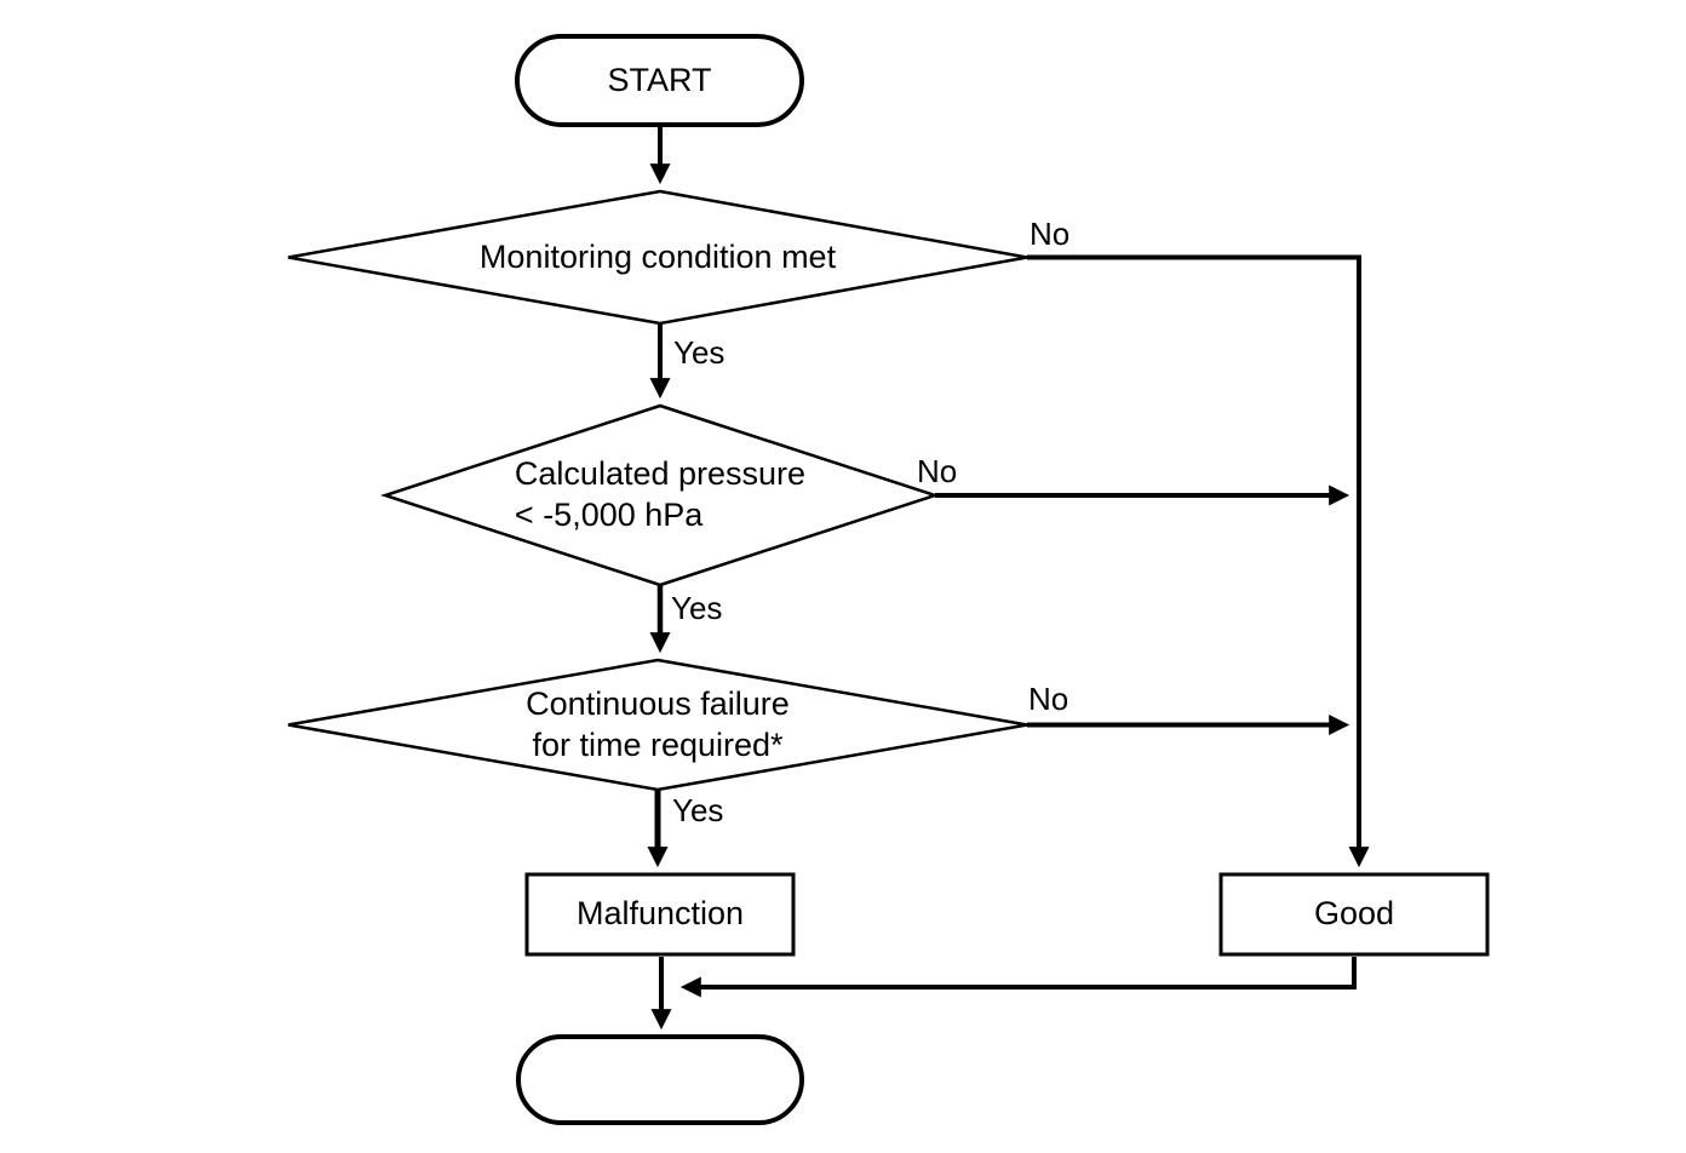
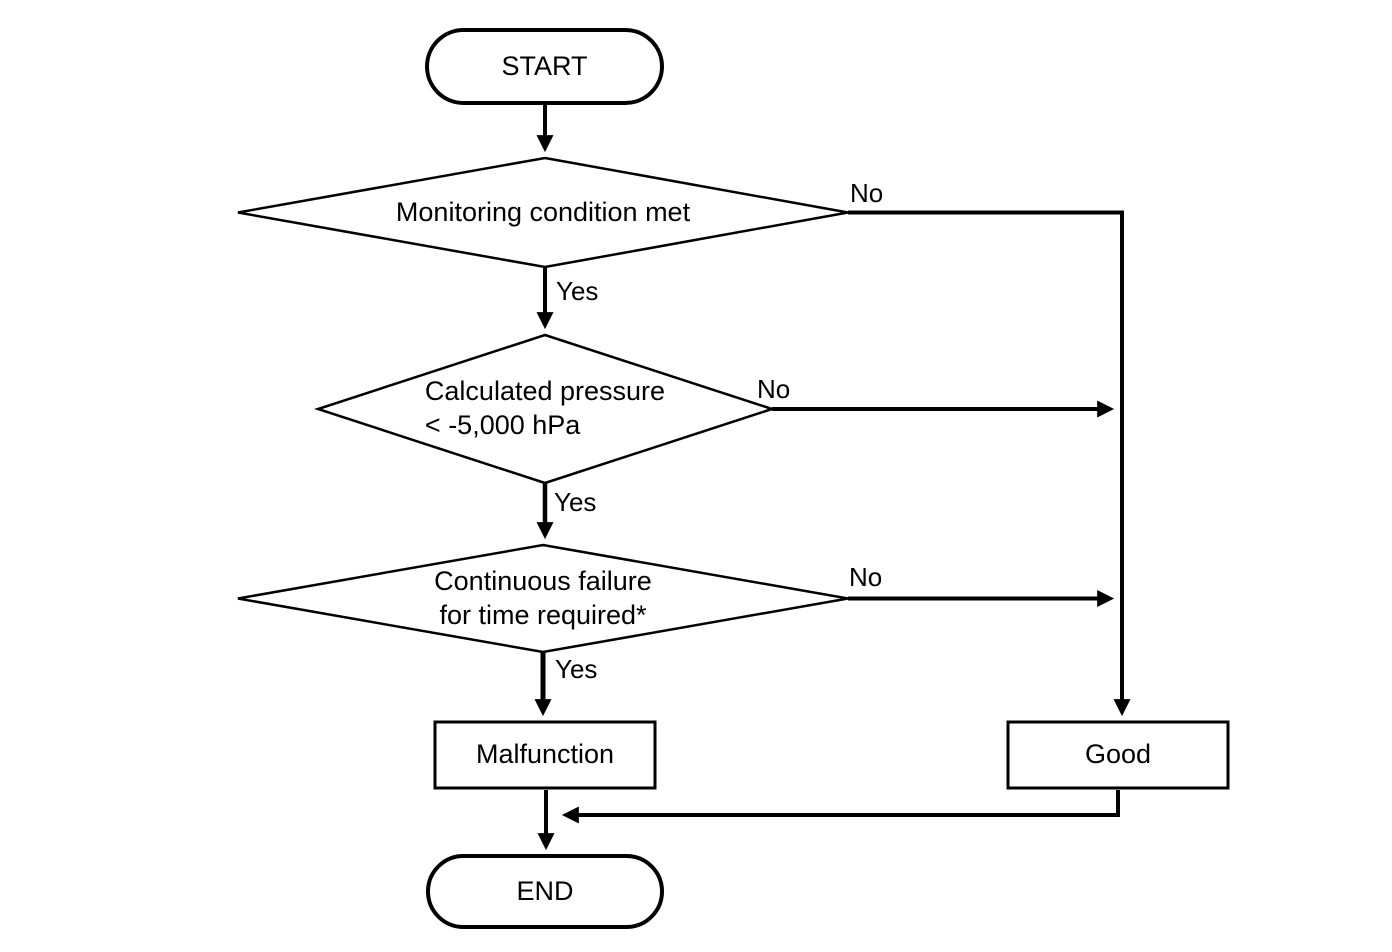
  START
  Monitoring condition met
  Calculated pressure
  < -5,000 hPa
  Continuous failure
  for time required*
  Malfunction
  Good
+ END
  Yes
  No
  Yes
  No
  Yes
  No
